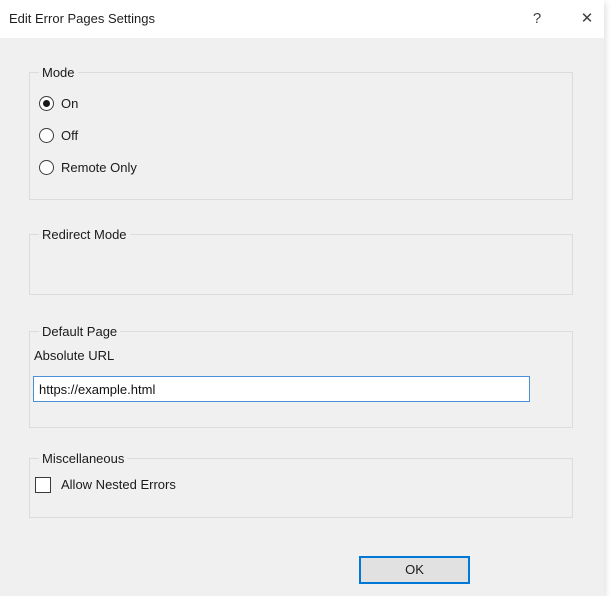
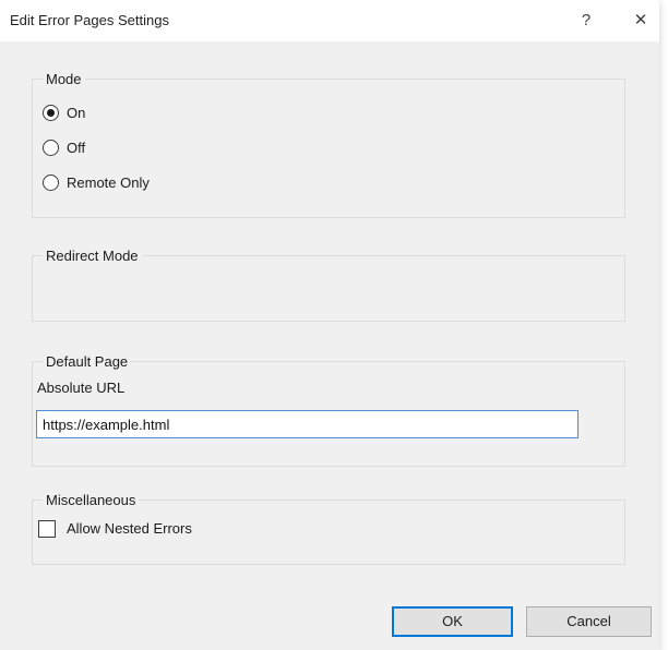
  Edit Error Pages Settings
  ?
  ✕
  Mode
  On
  Off
  Remote Only
  Redirect Mode
  Default Page
  Absolute URL
  https://example.html
  Miscellaneous
  Allow Nested Errors
  OK
+ Cancel
